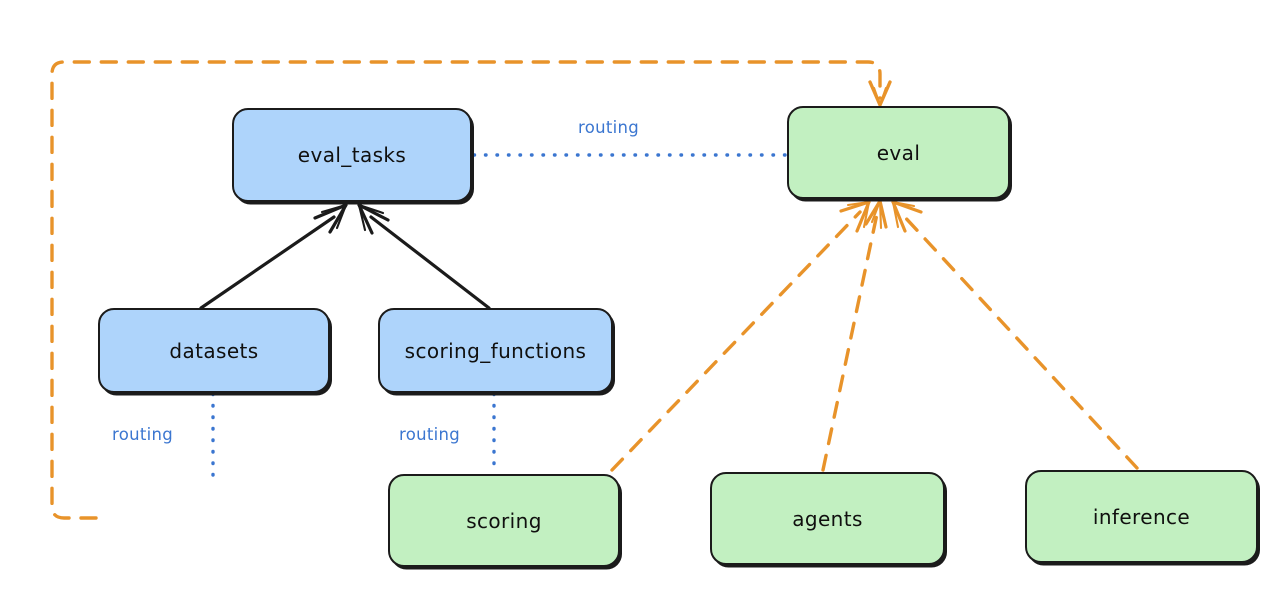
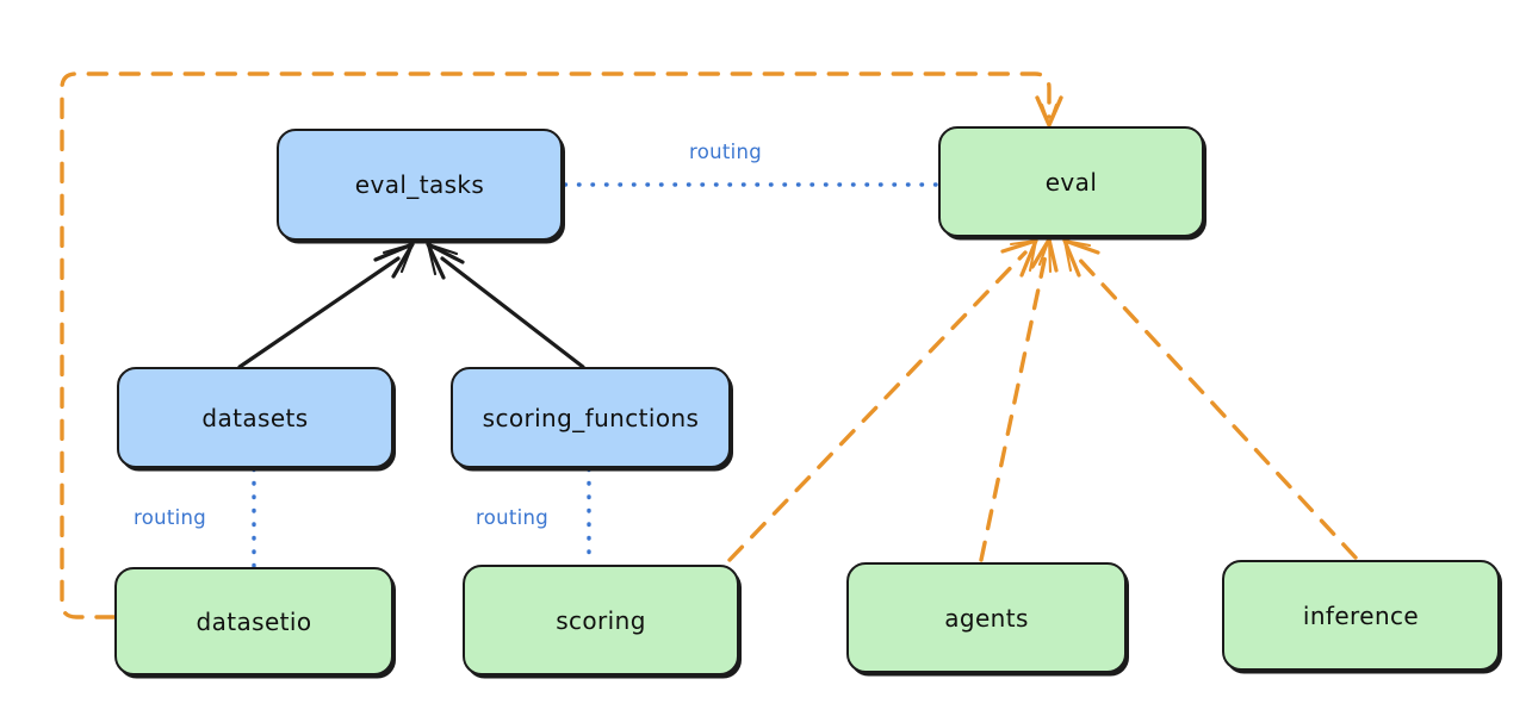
  eval_tasks
  eval
  datasets
  scoring_functions
+ datasetio
  scoring
  agents
  inference
  routing
  routing
  routing
